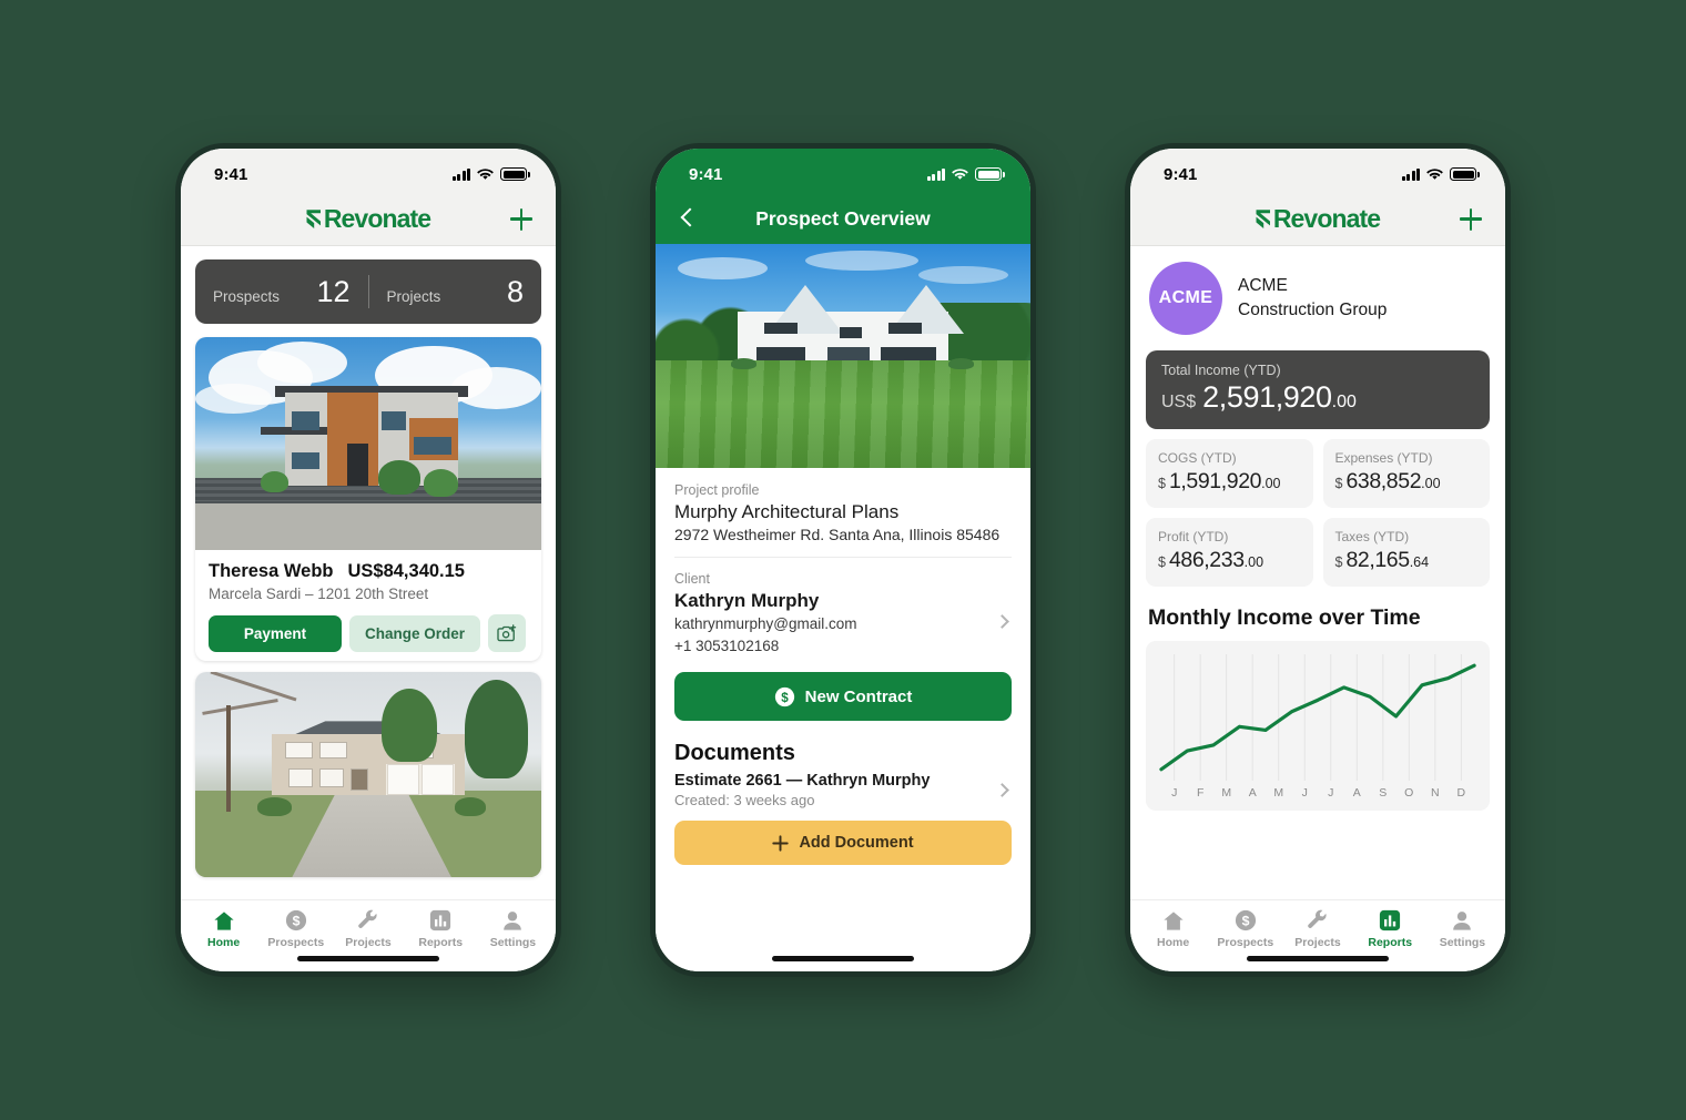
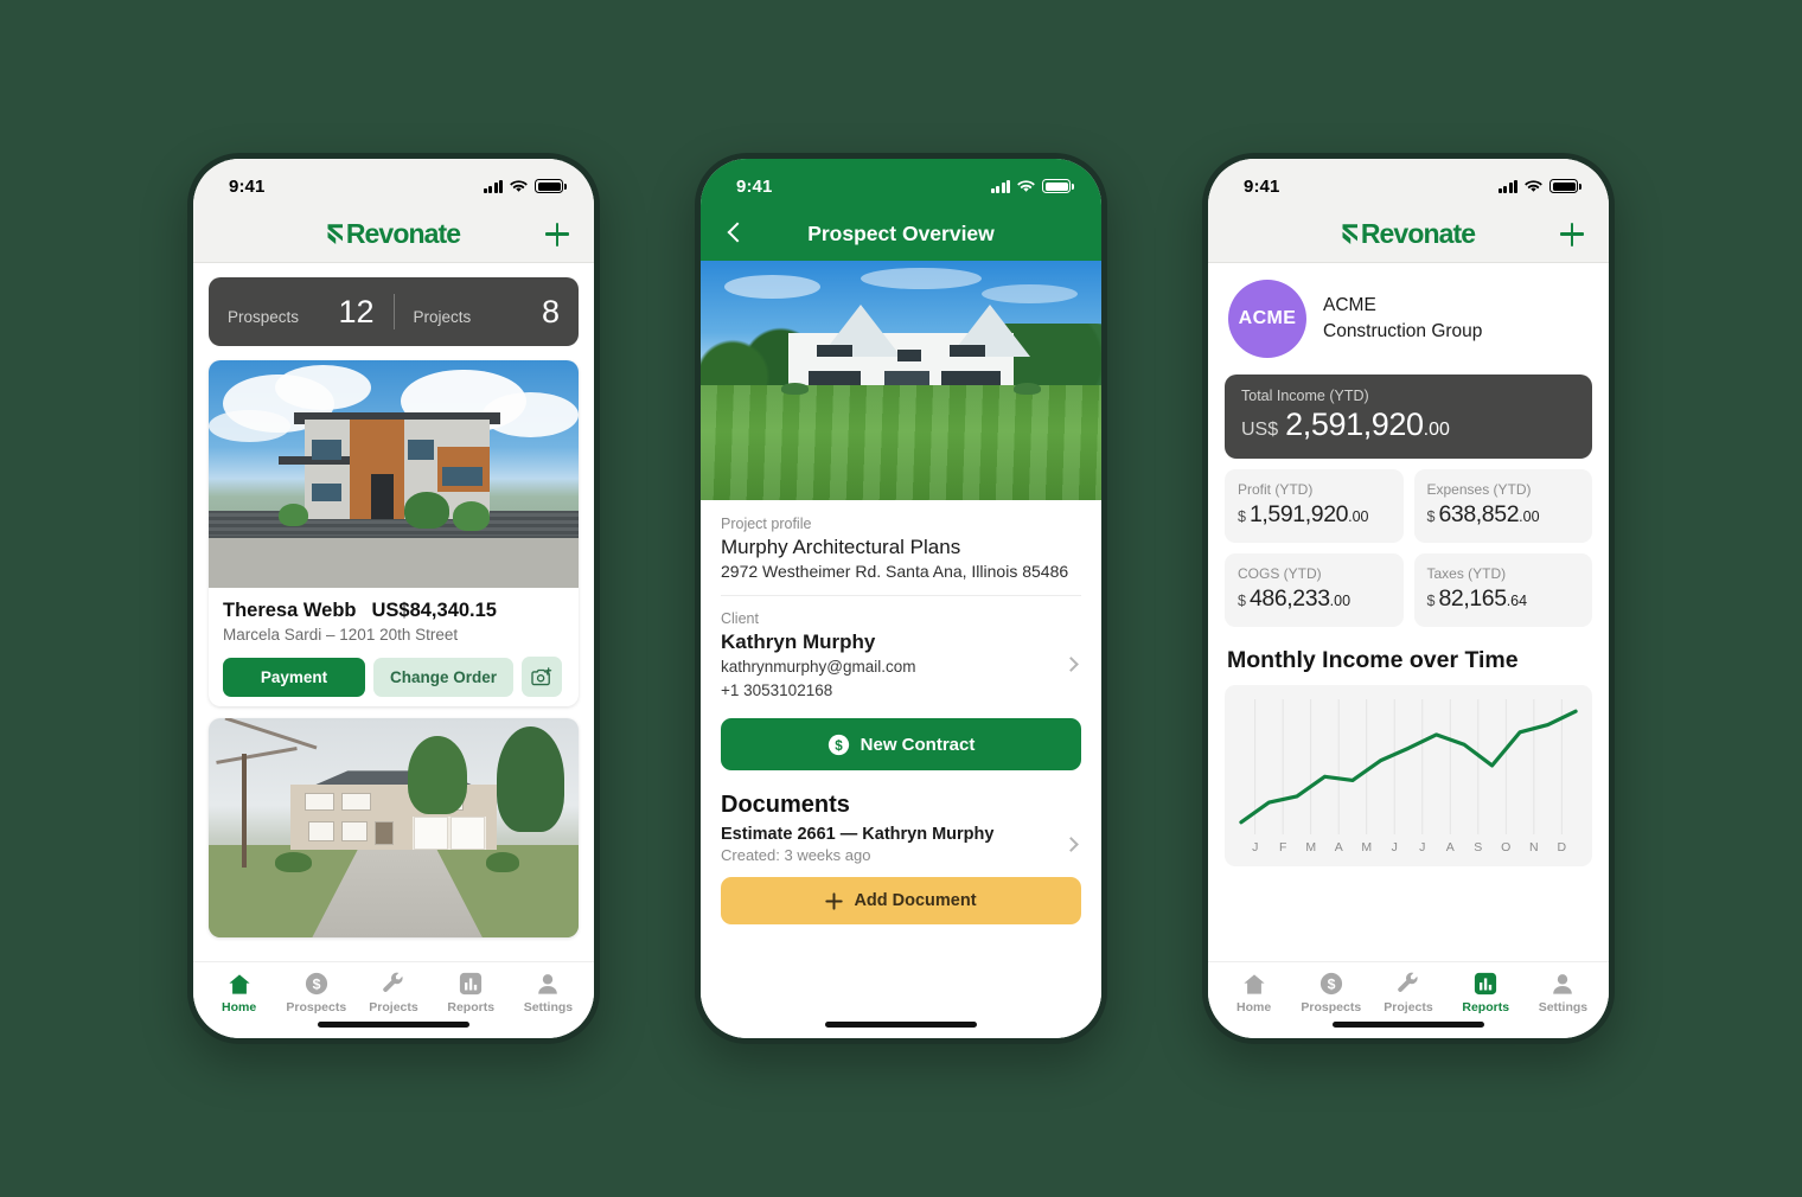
  9:41
  Revonate
  Prospects
  12
  Projects
  8
  Theresa Webb
  US$84,340.15
  Marcela Sardi – 1201 20th Street
  Payment
  Change Order
  Home
  $
  Prospects
  Projects
  Reports
  Settings
  9:41
  Prospect Overview
  Project profile
  Murphy Architectural Plans
  2972 Westheimer Rd. Santa Ana, Illinois 85486
  Client
  Kathryn Murphy
  kathrynmurphy@gmail.com
  +1 3053102168
  $
  New Contract
  Documents
  Estimate 2661 — Kathryn Murphy
  Created: 3 weeks ago
  Add Document
  9:41
  Revonate
  ACME
  ACME
  Construction Group
  Total Income (YTD)
  US$
  2,591,920
  .00
- COGS (YTD)
+ Profit (YTD)
  $
  1,591,920
  .00
  Expenses (YTD)
  $
  638,852
  .00
- Profit (YTD)
+ COGS (YTD)
  $
  486,233
  .00
  Taxes (YTD)
  $
  82,165
  .64
  Monthly Income over Time
  J
  F
  M
  A
  M
  J
  J
  A
  S
  O
  N
  D
  Home
  $
  Prospects
  Projects
  Reports
  Settings
